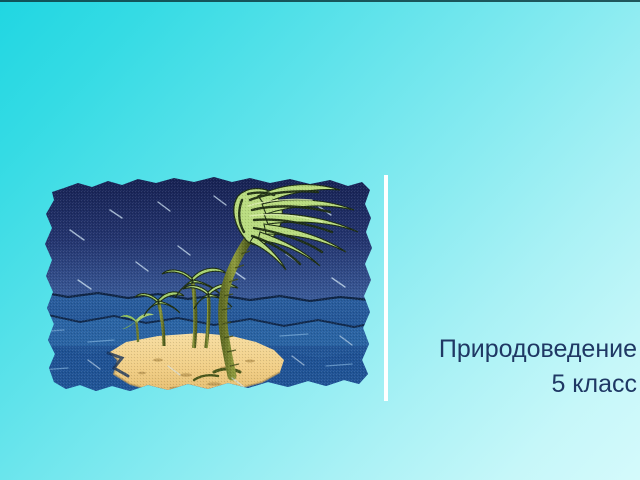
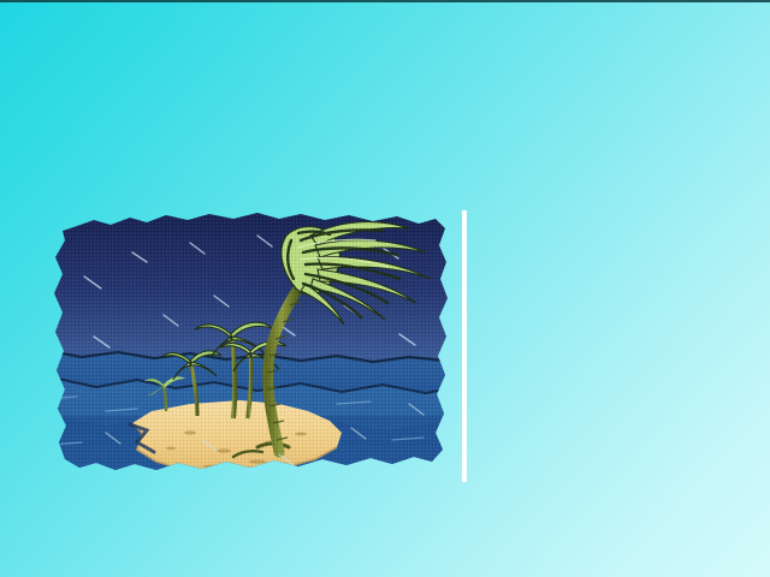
- Природоведение
- 5 класс
